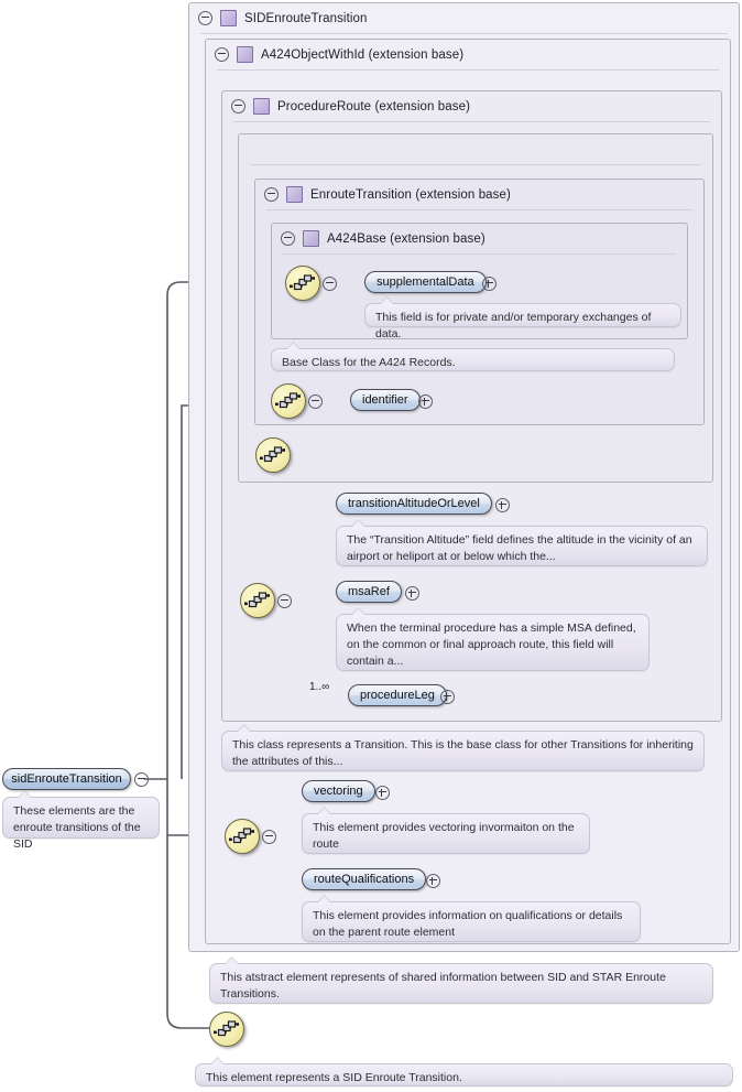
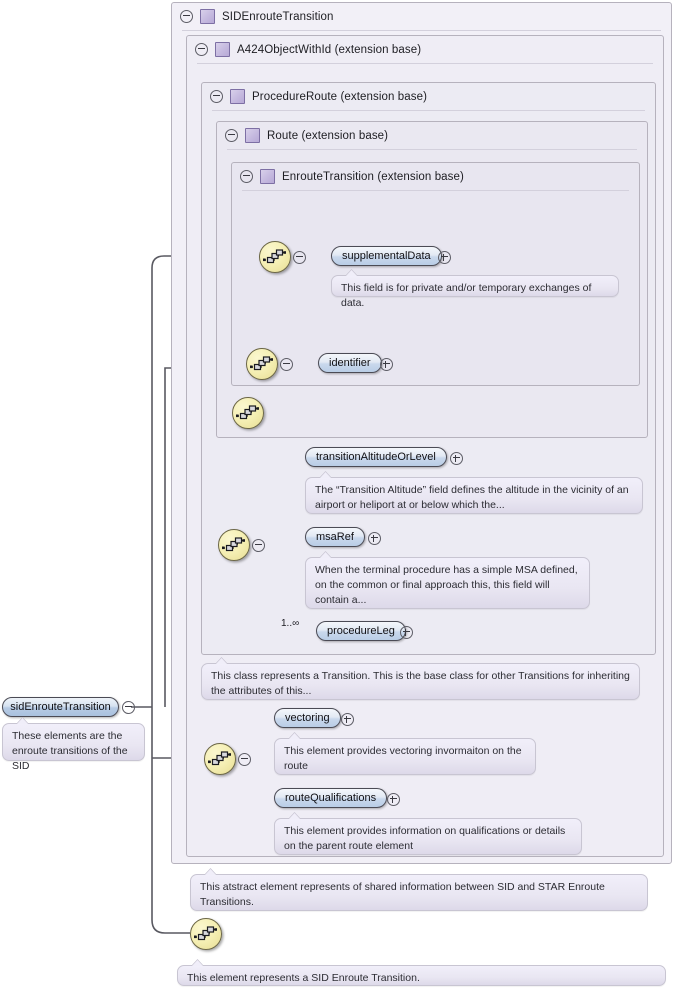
  SIDEnrouteTransition
  A424ObjectWithId (extension base)
  ProcedureRoute (extension base)
+ Route (extension base)
  EnrouteTransition (extension base)
- A424Base (extension base)
  sidEnrouteTransition
  These elements are the enroute transitions of the SID
  supplementalData
  This field is for private and/or temporary exchanges of data.
- Base Class for the A424 Records.
  identifier
  transitionAltitudeOrLevel
  The “Transition Altitude” field defines the altitude in the vicinity of an airport or heliport at or below which the...
  msaRef
- When the terminal procedure has a simple MSA defined, on the common or final approach route, this field will contain a...
+ When the terminal procedure has a simple MSA defined, on the common or final approach this, this field will contain a...
  1..∞
  procedureLeg
  This class represents a Transition. This is the base class for other Transitions for inheriting the attributes of this...
  vectoring
  This element provides vectoring invormaiton on the route
  routeQualifications
  This element provides information on qualifications or details on the parent route element
  This atstract element represents of shared information between SID and STAR Enroute Transitions.
  This element represents a SID Enroute Transition.
